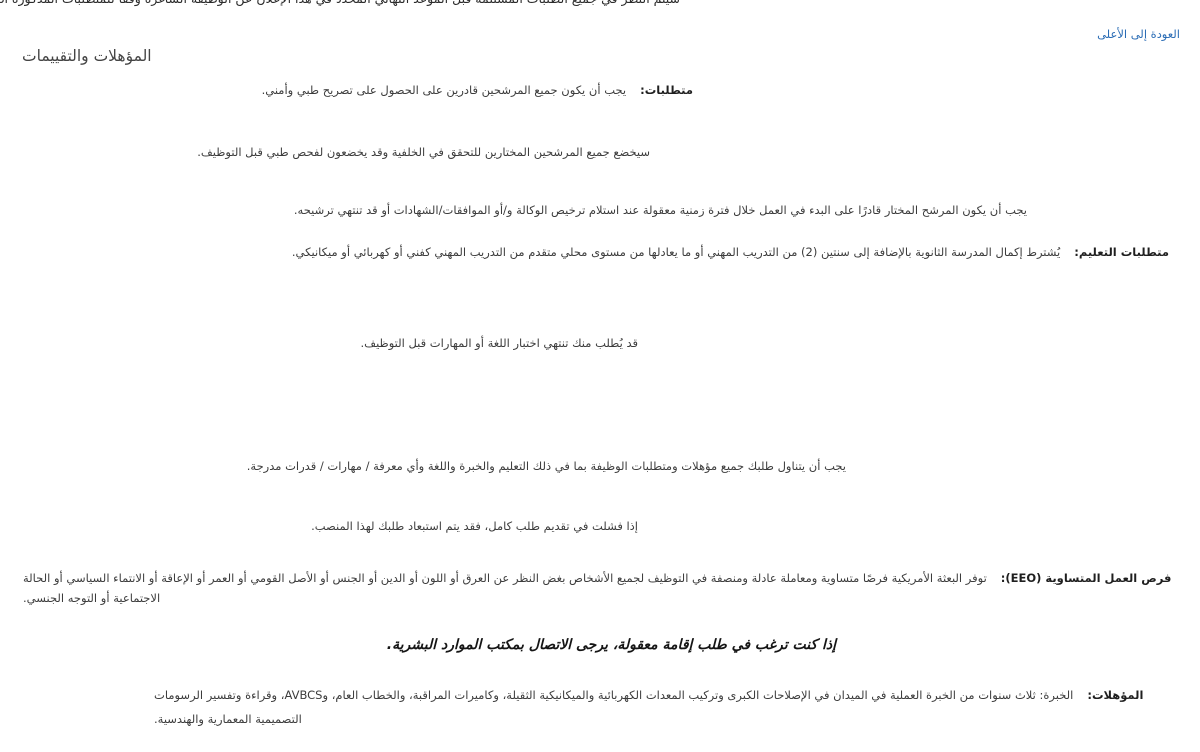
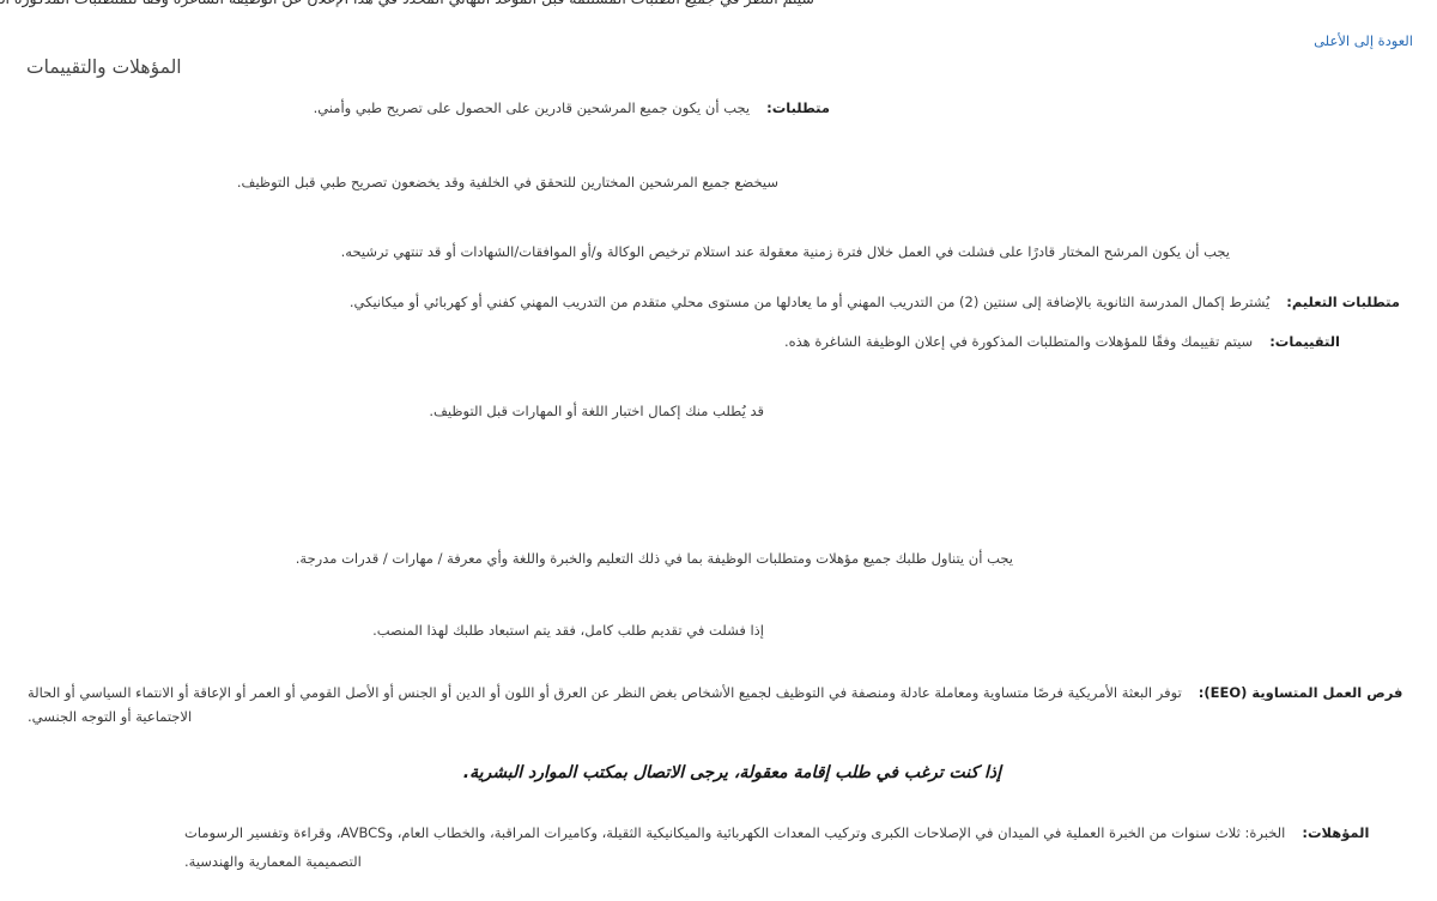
  العودة إلى الأعلى
  المؤهلات والتقييمات
  متطلبات:يجب أن يكون جميع المرشحين قادرين على الحصول على تصريح طبي وأمني.
- سيخضع جميع المرشحين المختارين للتحقق في الخلفية وقد يخضعون لفحص طبي قبل التوظيف.
+ سيخضع جميع المرشحين المختارين للتحقق في الخلفية وقد يخضعون تصريح طبي قبل التوظيف.
- يجب أن يكون المرشح المختار قادرًا على البدء في العمل خلال فترة زمنية معقولة عند استلام ترخيص الوكالة و/أو الموافقات/الشهادات أو قد تنتهي ترشيحه.
+ يجب أن يكون المرشح المختار قادرًا على فشلت في العمل خلال فترة زمنية معقولة عند استلام ترخيص الوكالة و/أو الموافقات/الشهادات أو قد تنتهي ترشيحه.
  متطلبات التعليم:يُشترط إكمال المدرسة الثانوية بالإضافة إلى سنتين (2) من التدريب المهني أو ما يعادلها من مستوى محلي متقدم من التدريب المهني كفني أو كهربائي أو ميكانيكي.
+ التقييمات:سيتم تقييمك وفقًا للمؤهلات والمتطلبات المذكورة في إعلان الوظيفة الشاغرة هذه.
- قد يُطلب منك تنتهي اختبار اللغة أو المهارات قبل التوظيف.
+ قد يُطلب منك إكمال اختبار اللغة أو المهارات قبل التوظيف.
  يجب أن يتناول طلبك جميع مؤهلات ومتطلبات الوظيفة بما في ذلك التعليم والخبرة واللغة وأي معرفة / مهارات / قدرات مدرجة.
  إذا فشلت في تقديم طلب كامل، فقد يتم استبعاد طلبك لهذا المنصب.
  فرص العمل المتساوية (EEO):توفر البعثة الأمريكية فرصًا متساوية ومعاملة عادلة ومنصفة في التوظيف لجميع الأشخاص بغض النظر عن العرق أو اللون أو الدين أو الجنس أو الأصل القومي أو العمر أو الإعاقة أو الانتماء السياسي أو الحالة الاجتماعية أو التوجه الجنسي.
  إذا كنت ترغب في طلب إقامة معقولة، يرجى الاتصال بمكتب الموارد البشرية.
  المؤهلات:الخبرة: ثلاث سنوات من الخبرة العملية في الميدان في الإصلاحات الكبرى وتركيب المعدات الكهربائية والميكانيكية الثقيلة، وكاميرات المراقبة، والخطاب العام، وAVBCS، وقراءة وتفسير الرسومات التصميمية المعمارية والهندسية.
